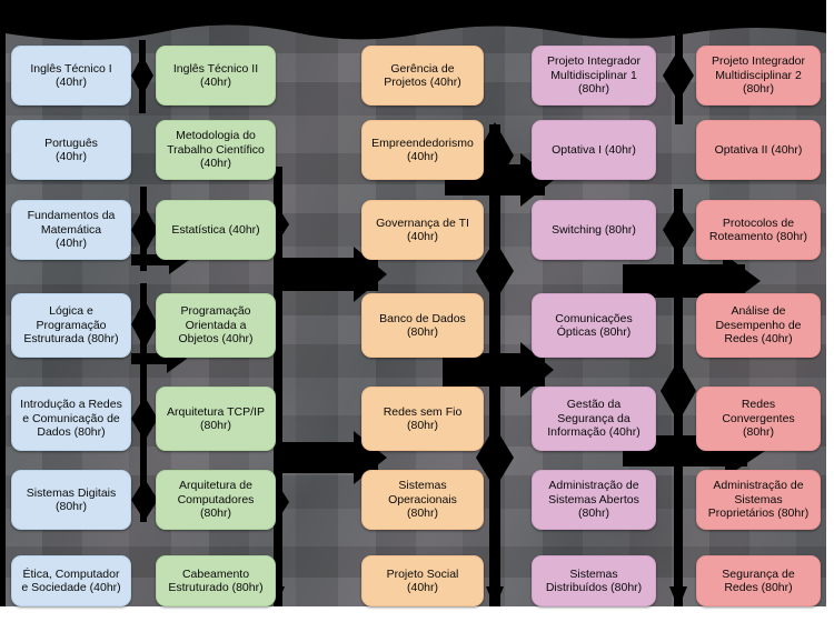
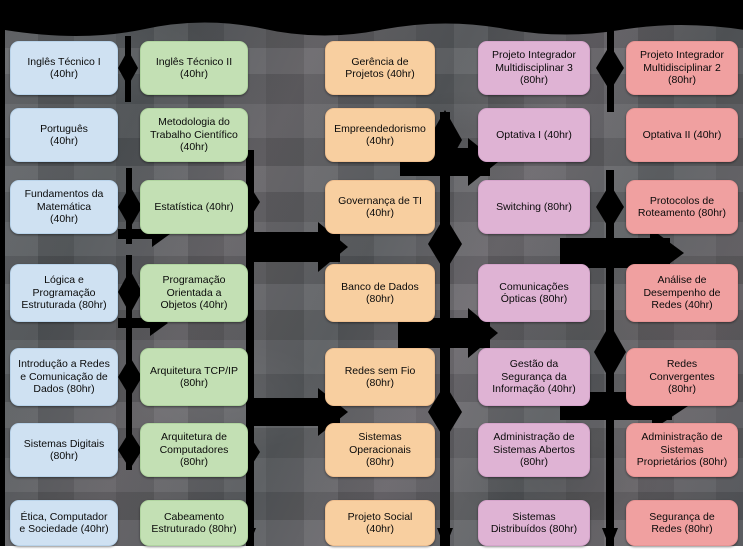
  Inglês Técnico I
  (40hr)
  Português
  (40hr)
  Fundamentos da
  Matemática
  (40hr)
  Lógica e
  Programação
  Estruturada (80hr)
  Introdução a Redes
  e Comunicação de
  Dados (80hr)
  Sistemas Digitais
  (80hr)
  Ética, Computador
  e Sociedade (40hr)
  Inglês Técnico II
  (40hr)
  Metodologia do
  Trabalho Científico
  (40hr)
  Estatística (40hr)
  Programação
  Orientada a
  Objetos (40hr)
  Arquitetura TCP/IP
  (80hr)
  Arquitetura de
  Computadores
  (80hr)
  Cabeamento
  Estruturado (80hr)
  Gerência de
  Projetos (40hr)
  Empreendedorismo
  (40hr)
  Governança de TI
  (40hr)
  Banco de Dados
  (80hr)
  Redes sem Fio
  (80hr)
  Sistemas
  Operacionais
  (80hr)
  Projeto Social
  (40hr)
  Projeto Integrador
- Multidisciplinar 1
+ Multidisciplinar 3
  (80hr)
  Optativa I (40hr)
  Switching (80hr)
  Comunicações
  Ópticas (80hr)
  Gestão da
  Segurança da
  Informação (40hr)
  Administração de
  Sistemas Abertos
  (80hr)
  Sistemas
  Distribuídos (80hr)
  Projeto Integrador
  Multidisciplinar 2
  (80hr)
  Optativa II (40hr)
  Protocolos de
  Roteamento (80hr)
  Análise de
  Desempenho de
  Redes (40hr)
  Redes
  Convergentes
  (80hr)
  Administração de
  Sistemas
  Proprietários (80hr)
  Segurança de
  Redes (80hr)
